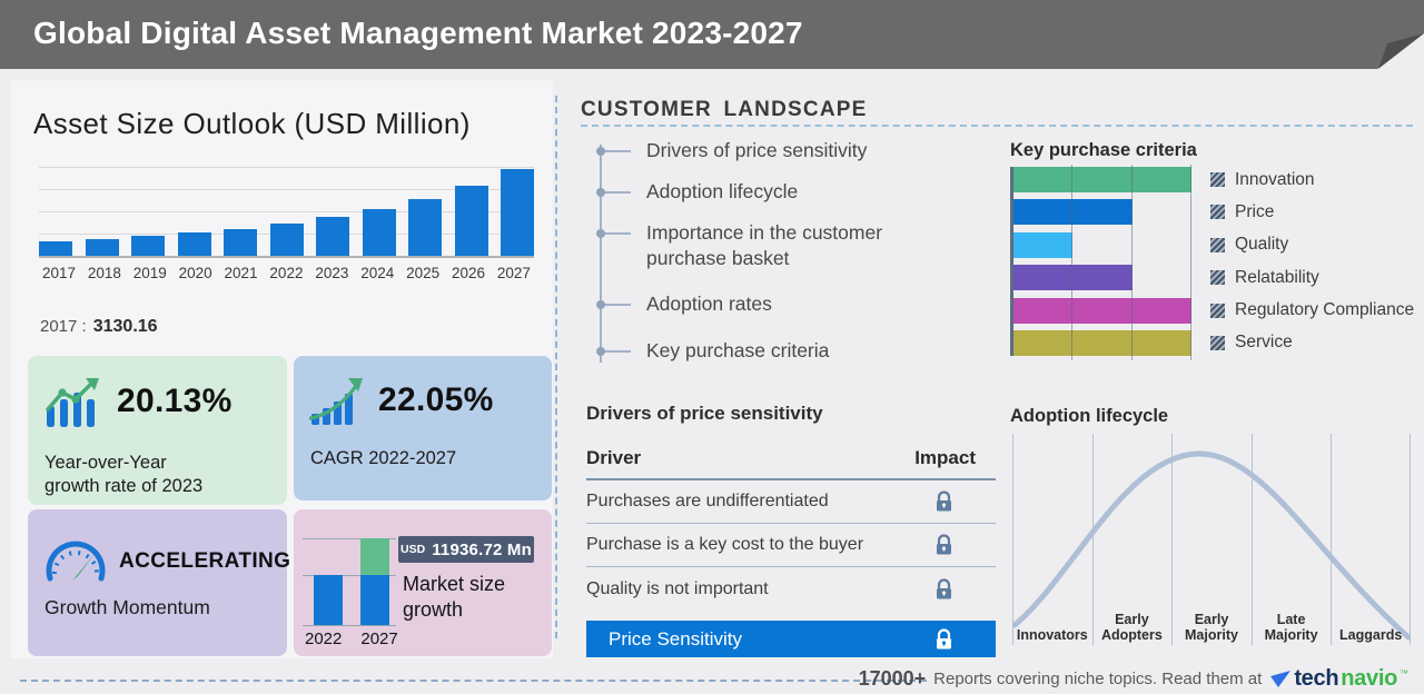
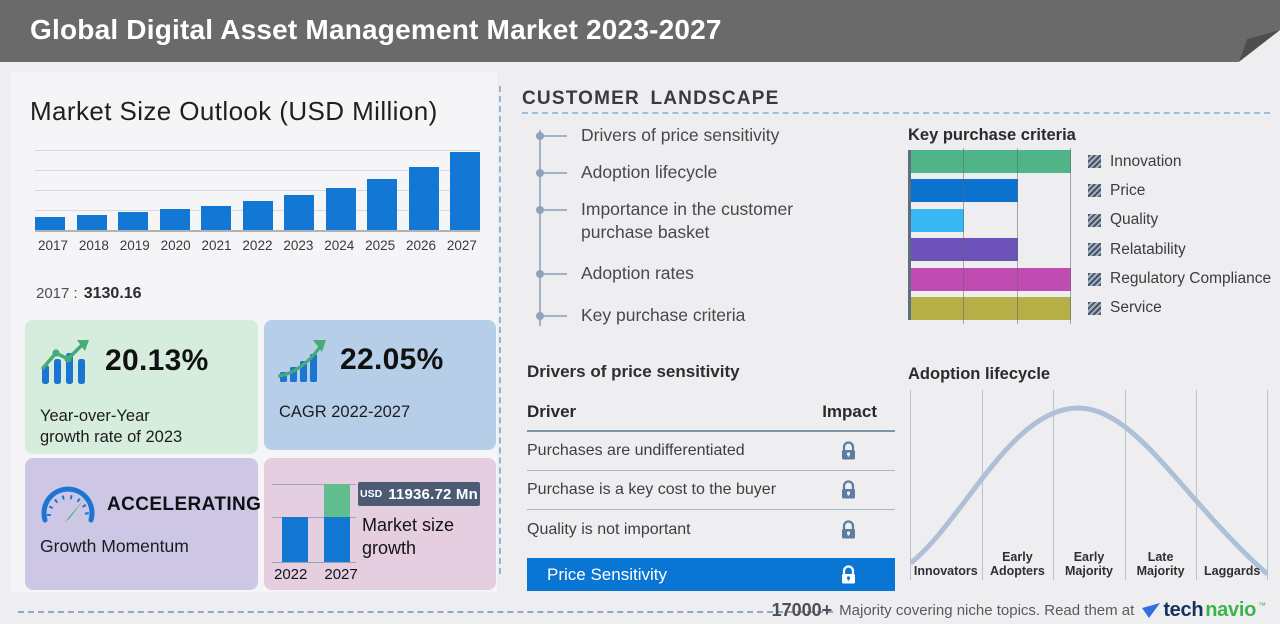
  Global Digital Asset Management Market 2023-2027
- Asset Size Outlook (USD Million)
+ Market Size Outlook (USD Million)
  2017
  2018
  2019
  2020
  2021
  2022
  2023
  2024
  2025
  2026
  2027
  2017 : 3130.16
  20.13%
  Year-over-Year
  growth rate of 2023
  22.05%
  CAGR 2022-2027
  ACCELERATING
  Growth Momentum
  2022
  2027
  USD
  11936.72 Mn
  Market size
  growth
  CUSTOMER LANDSCAPE
  Drivers of price sensitivity
  Adoption lifecycle
  Importance in the customer purchase basket
  Adoption rates
  Key purchase criteria
  Drivers of price sensitivity
  Driver
  Impact
  Purchases are undifferentiated
  Purchase is a key cost to the buyer
  Quality is not important
  Price Sensitivity
  Key purchase criteria
  Innovation
  Price
  Quality
  Relatability
  Regulatory Compliance
  Service
  Adoption lifecycle
  Innovators
  Early Adopters
  Early Majority
  Late Majority
  Laggards
  17000+
- Reports covering niche topics. Read them at
+ Majority covering niche topics. Read them at
  tech
  navio
  ™
